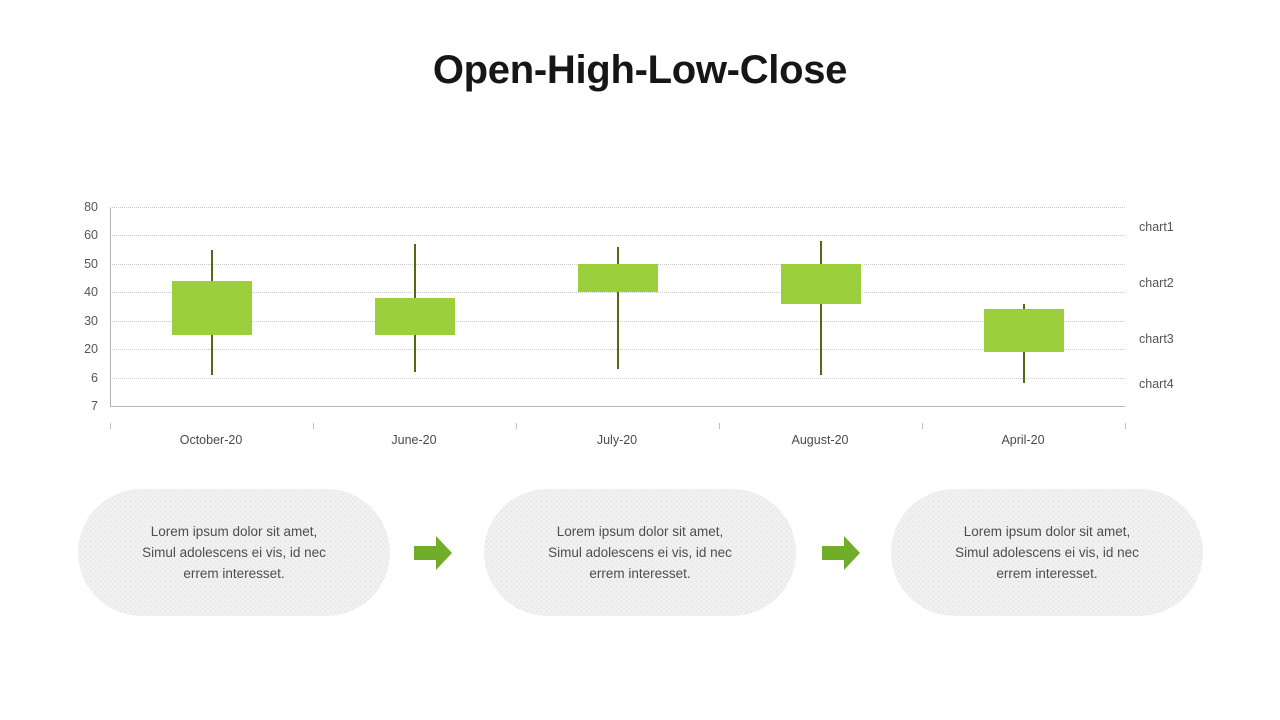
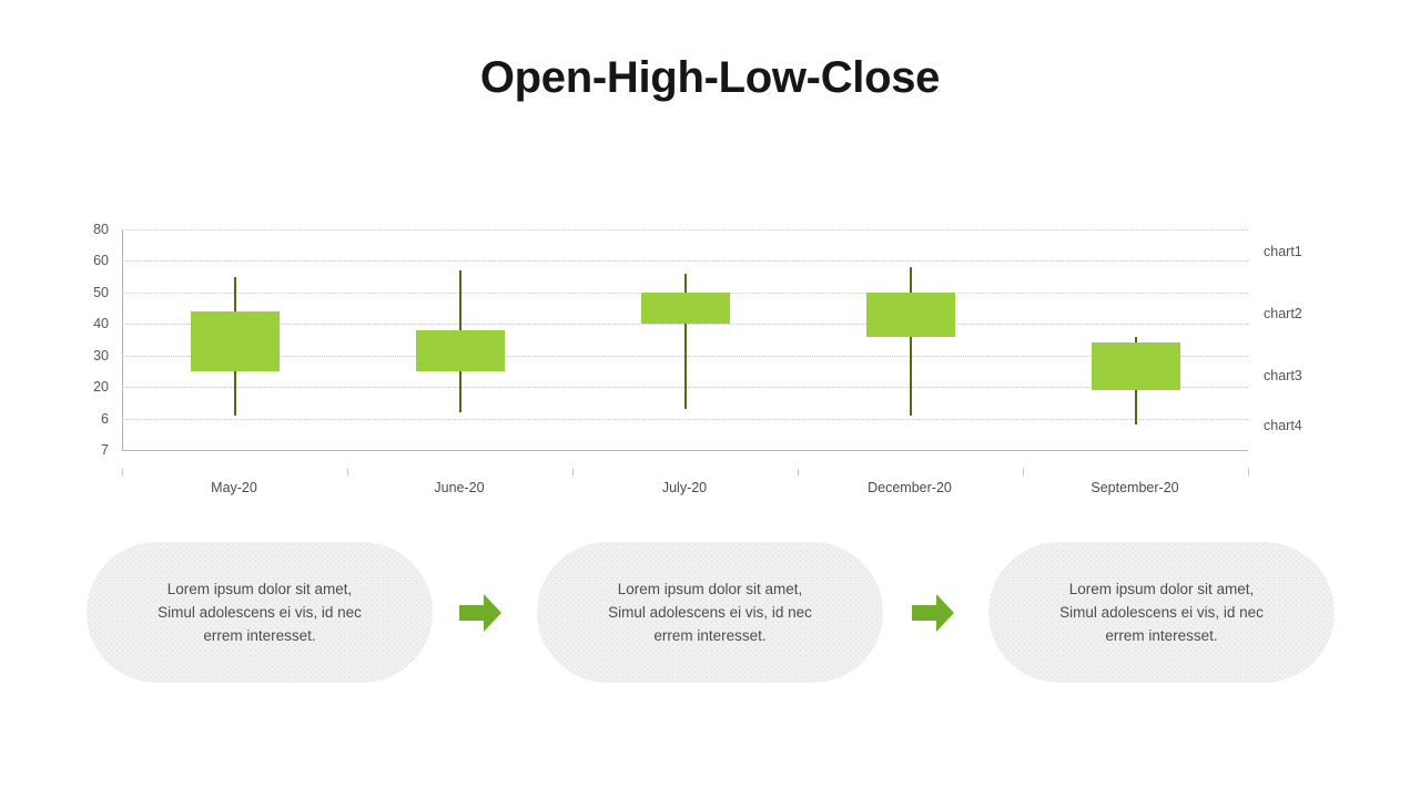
  Open-High-Low-Close
- October-20
+ May-20
  June-20
  July-20
- August-20
+ December-20
- April-20
+ September-20
  80
  60
  50
  40
  30
  20
  6
  7
  chart1
  chart2
  chart3
  chart4
  Lorem ipsum dolor sit amet,
  Simul adolescens ei vis, id nec
  errem interesset.
  Lorem ipsum dolor sit amet,
  Simul adolescens ei vis, id nec
  errem interesset.
  Lorem ipsum dolor sit amet,
  Simul adolescens ei vis, id nec
  errem interesset.
